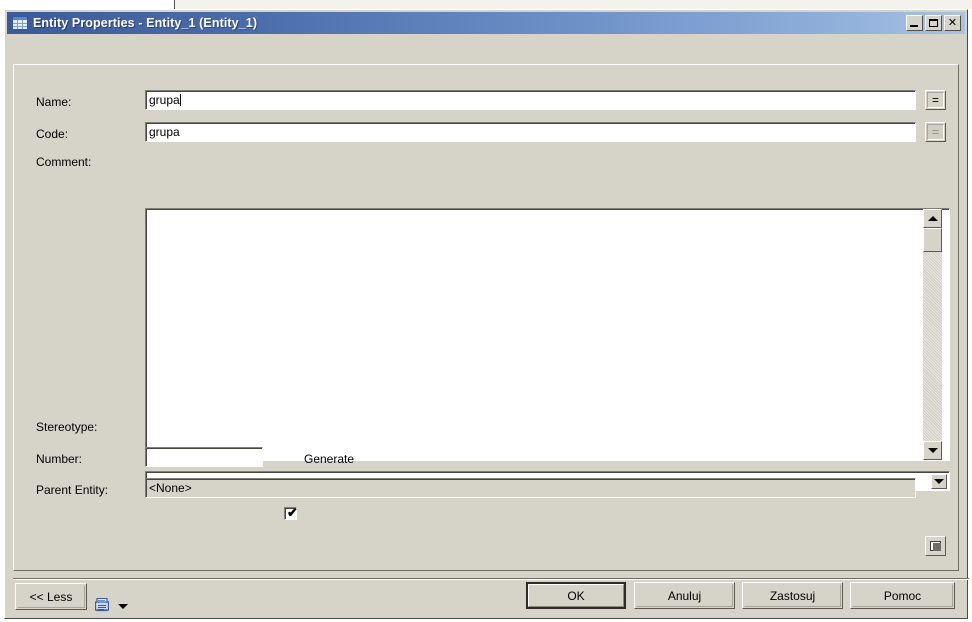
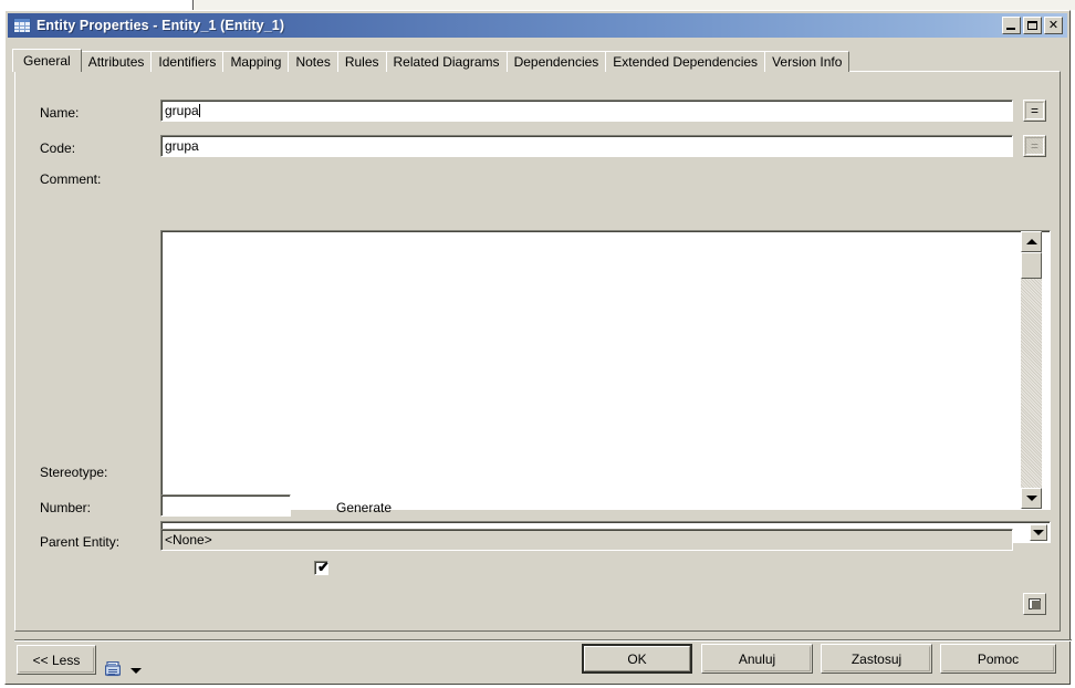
  Entity Properties - Entity_1 (Entity_1)
  ✕
+ General
+ Attributes
+ Identifiers
+ Mapping
+ Notes
+ Rules
+ Related Diagrams
+ Dependencies
+ Extended Dependencies
+ Version Info
  Name:
  grupa
  =
  Code:
  grupa
  =
  Comment:
  Stereotype:
  Number:
  ✔
  Generate
  Parent Entity:
  <None>
  << Less
  OK
  Anuluj
  Zastosuj
  Pomoc
